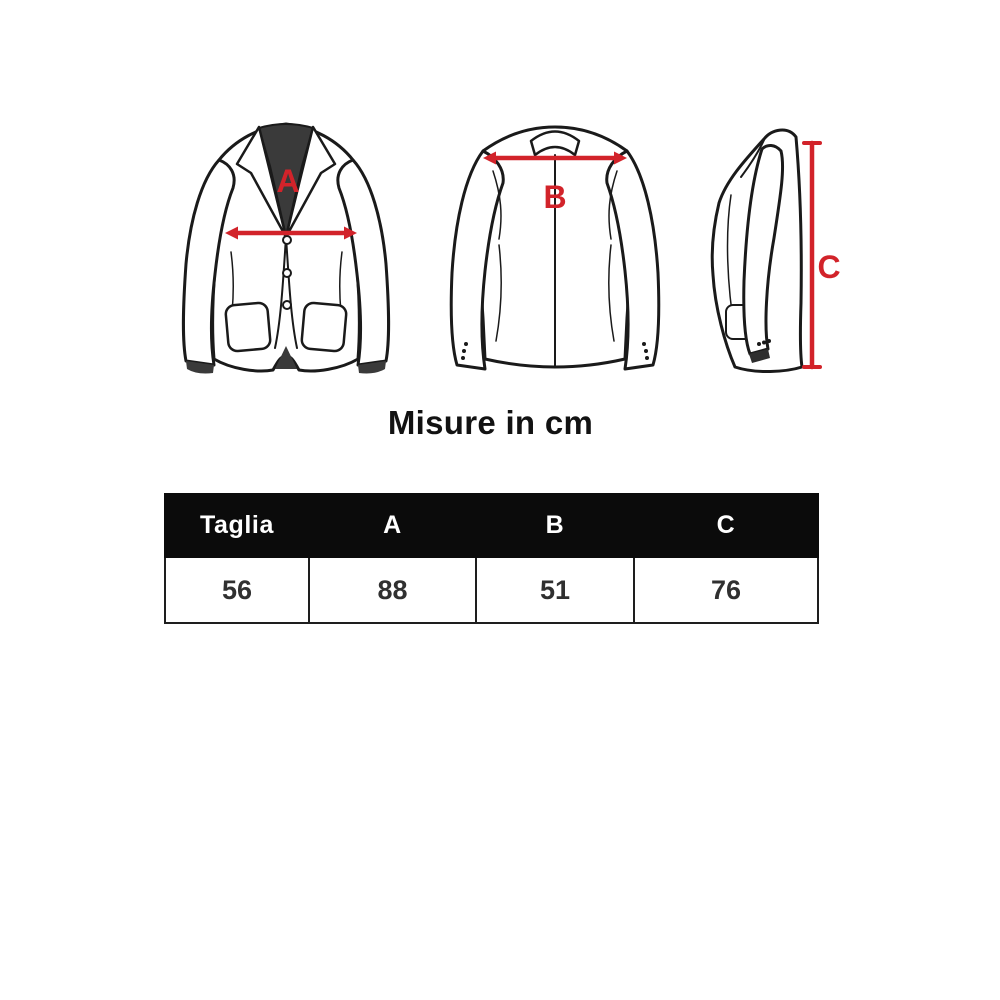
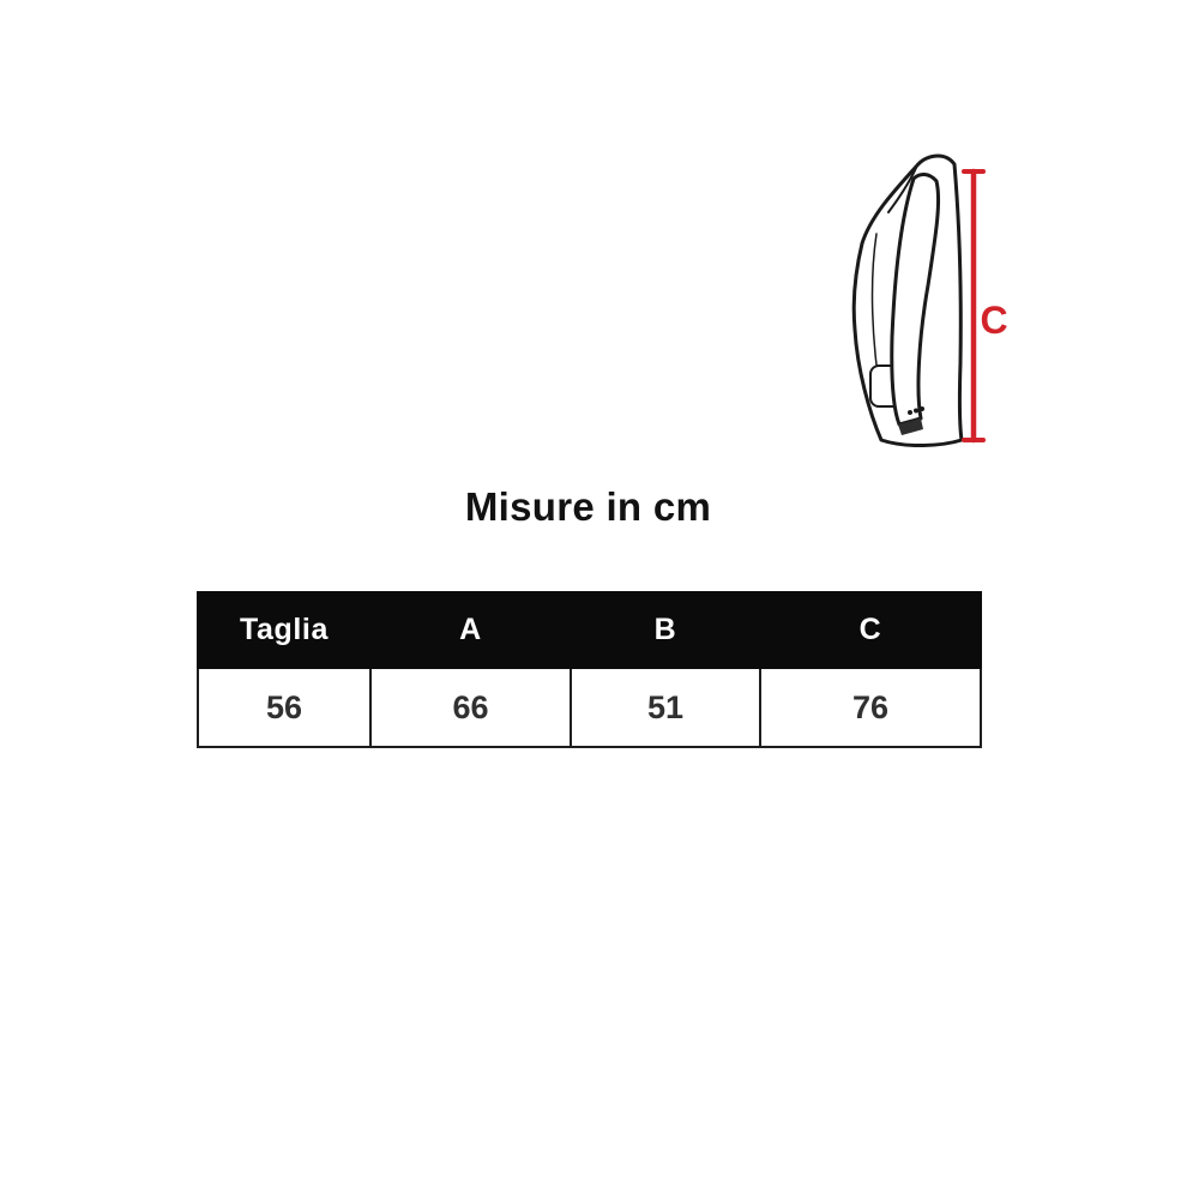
- A
- B
  C
  Misure in cm
  Taglia	A	B	C
- 56	88	51	76
+ 56	66	51	76
